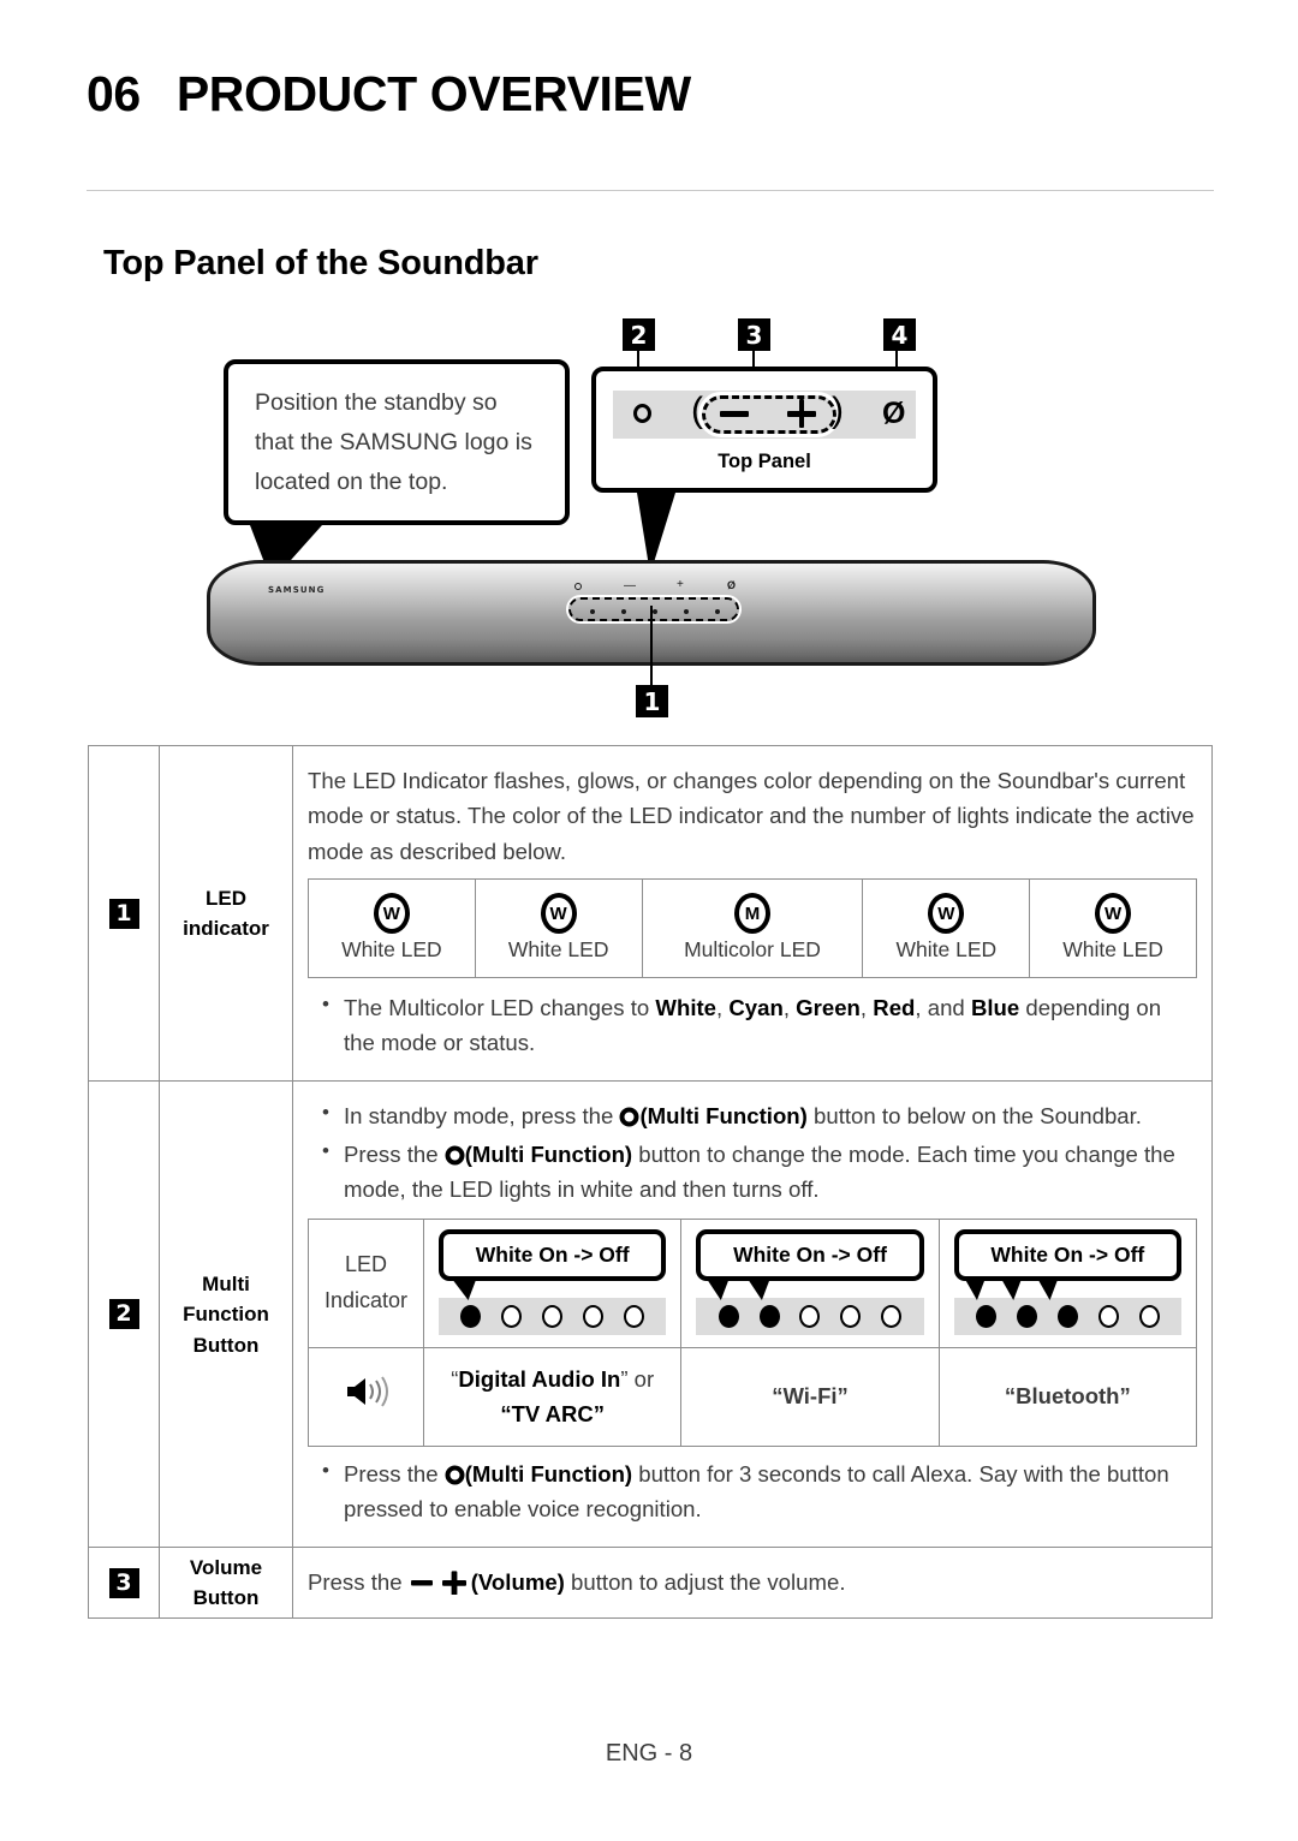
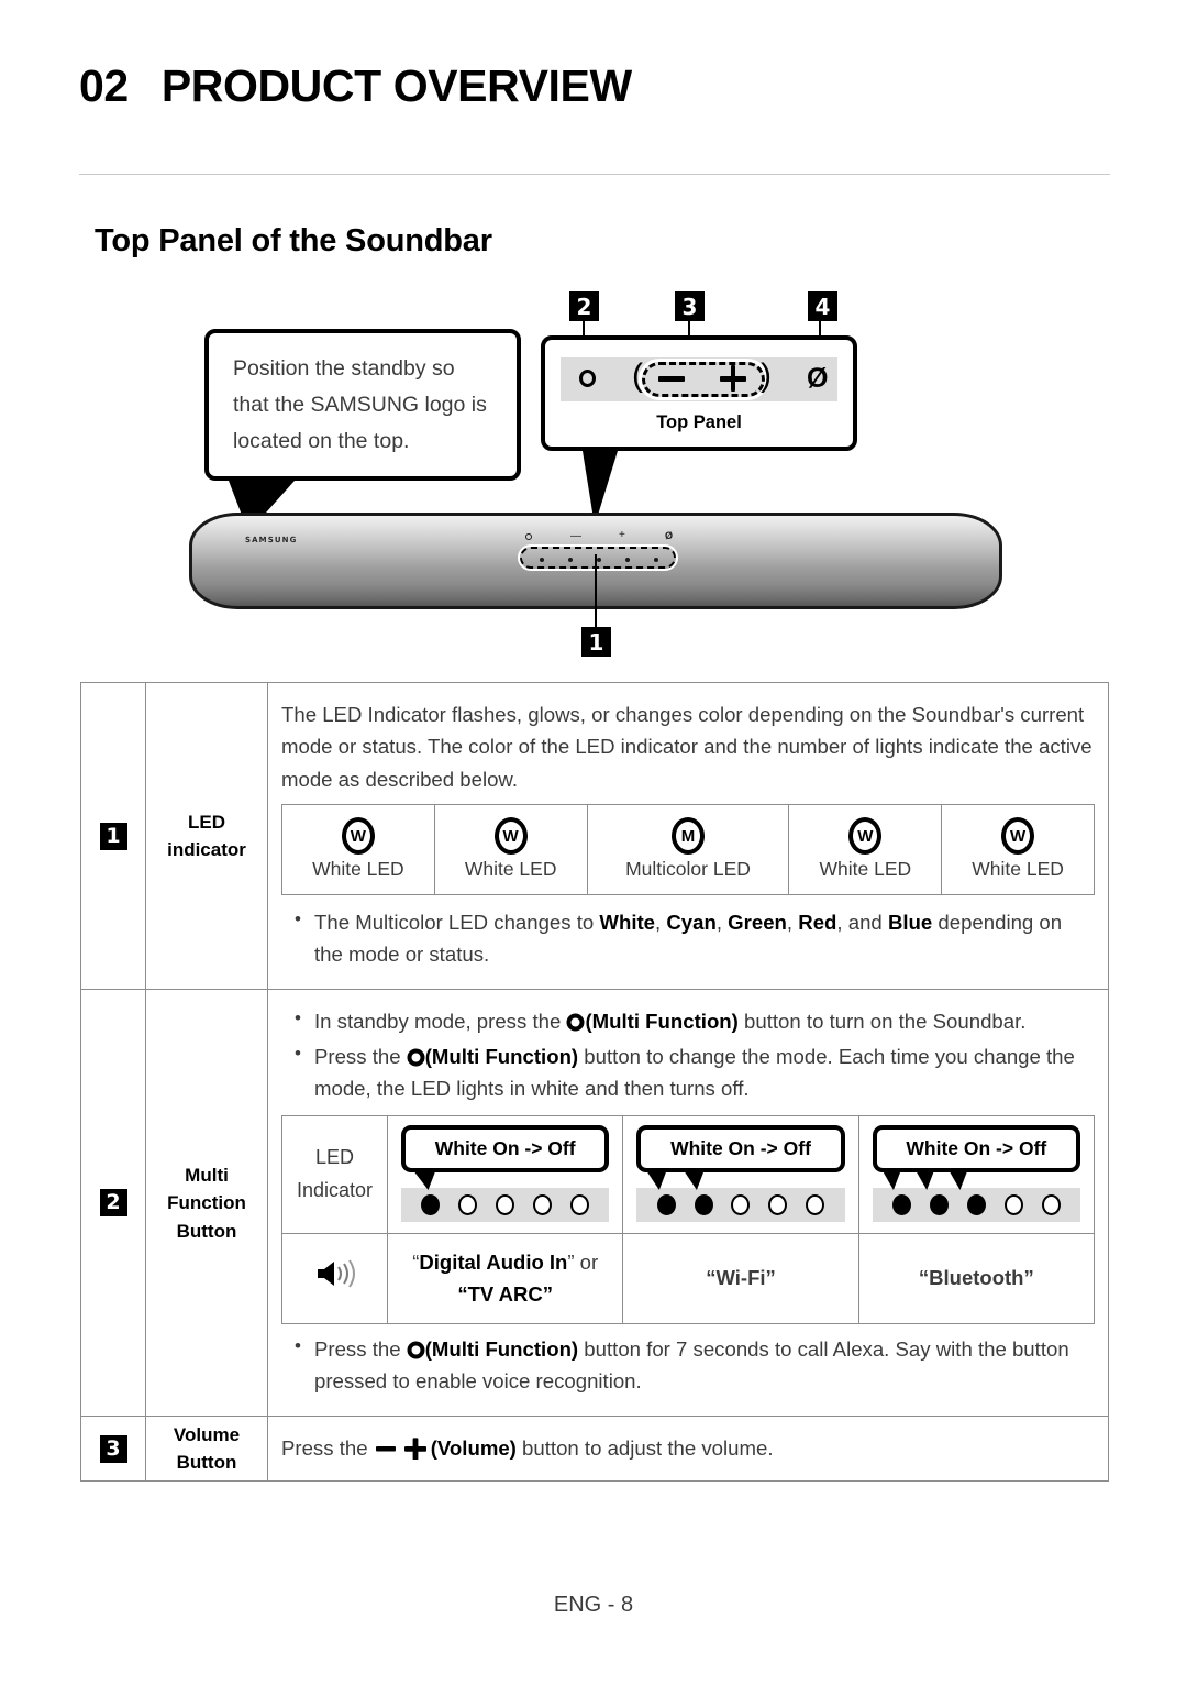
- 06
+ 02
  PRODUCT OVERVIEW
  Top Panel of the Soundbar
  2
  3
  4
  Position the standby so that the SAMSUNG logo is located on the top.
  (
  )
  Ø
  Top Panel
  SAMSUNG
  —
  +
  Ø
  1
  1	LED indicator	The LED Indicator flashes, glows, or changes color depending on the Soundbar's current mode or status. The color of the LED indicator and the number of lights indicate the active mode as described below.
  W White LED	W White LED	M Multicolor LED	W White LED	W White LED
  		The Multicolor LED changes to White, Cyan, Green, Red, and Blue depending on the mode or status.
- 2	Multi Function Button	In standby mode, press the (Multi Function) button to below on the Soundbar. Press the (Multi Function) button to change the mode. Each time you change the mode, the LED lights in white and then turns off.
+ 2	Multi Function Button	In standby mode, press the (Multi Function) button to turn on the Soundbar. Press the (Multi Function) button to change the mode. Each time you change the mode, the LED lights in white and then turns off.
  LED Indicator	White On -> Off	White On -> Off	White On -> Off
  	“Digital Audio In” or “TV ARC”	“Wi-Fi”	“Bluetooth”
- 		Press the (Multi Function) button for 3 seconds to call Alexa. Say with the button pressed to enable voice recognition.
+ 		Press the (Multi Function) button for 7 seconds to call Alexa. Say with the button pressed to enable voice recognition.
  3	Volume Button	Press the (Volume) button to adjust the volume.
  ENG - 8
